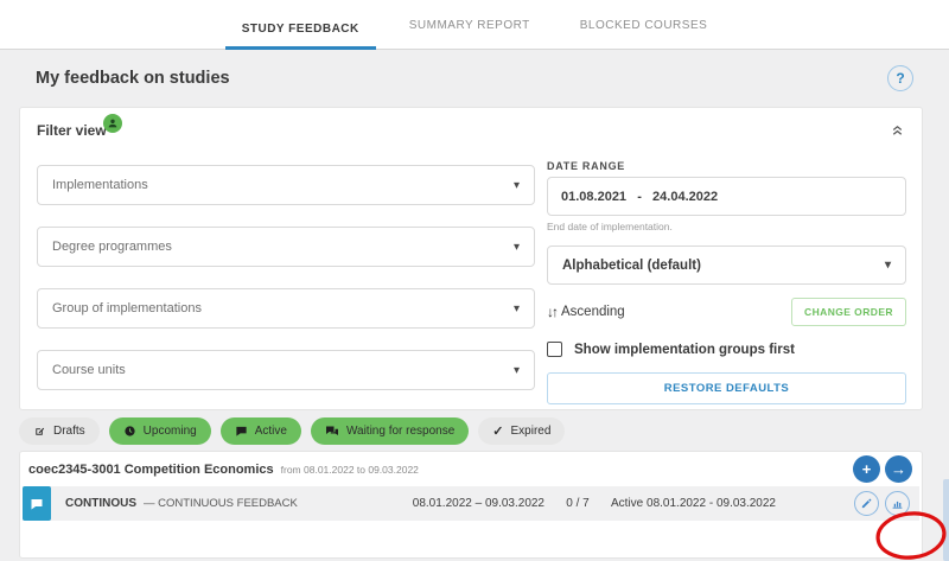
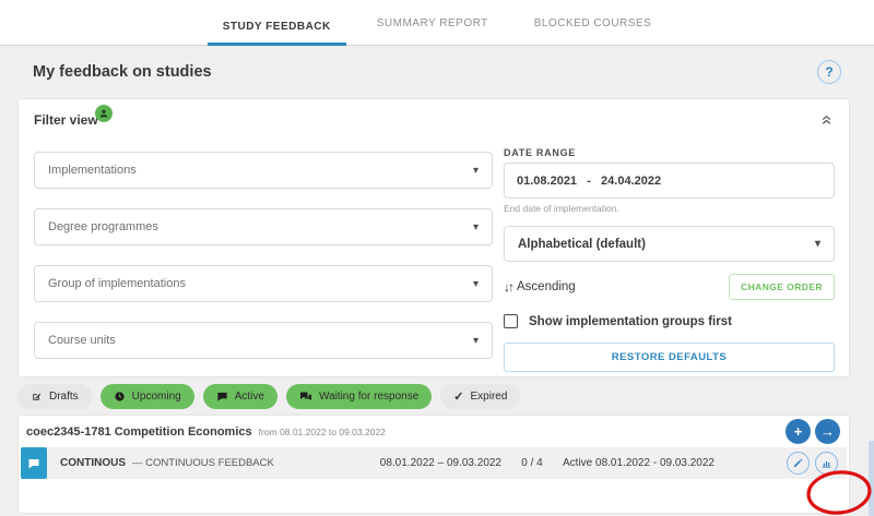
  STUDY FEEDBACK
  SUMMARY REPORT
  BLOCKED COURSES
  My feedback on studies
  ?
  Filter view
  Implementations
  ▾
  Degree programmes
  ▾
  Group of implementations
  ▾
  Course units
  ▾
  DATE RANGE
  01.08.2021 - 24.04.2022
  End date of implementation.
  Alphabetical (default)
  ▾
  ↓↑
  Ascending
  CHANGE ORDER
  Show implementation groups first
  RESTORE DEFAULTS
  Drafts
  Upcoming
  Active
  Waiting for response
  ✓
  Expired
- coec2345-3001 Competition Economics
+ coec2345-1781 Competition Economics
  from 08.01.2022 to 09.03.2022
  +
  →
  CONTINOUS
  — CONTINUOUS FEEDBACK
  08.01.2022 – 09.03.2022
- 0 / 7
+ 0 / 4
  Active 08.01.2022 - 09.03.2022
